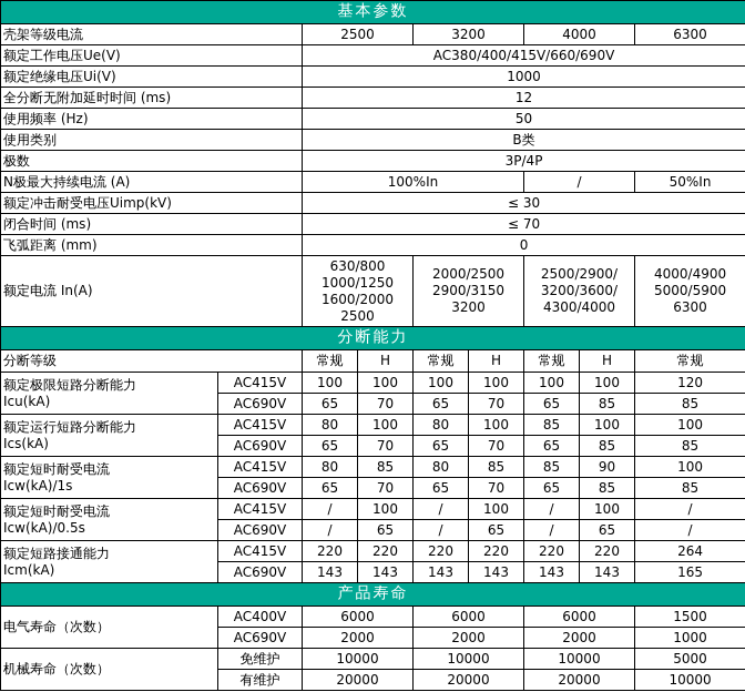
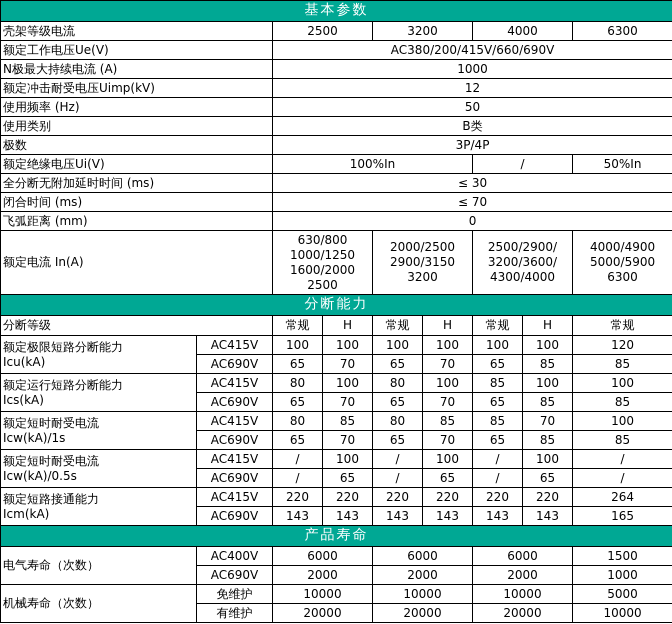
  基本参数
  壳架等级电流	2500	3200	4000	6300
- 额定工作电压Ue(V)	AC380/400/415V/660/690V
+ 额定工作电压Ue(V)	AC380/200/415V/660/690V
- 额定绝缘电压Ui(V)	1000
+ N极最大持续电流 (A)	1000
- 全分断无附加延时时间 (ms)	12
+ 额定冲击耐受电压Uimp(kV)	12
  使用频率 (Hz)	50
  使用类别	B类
  极数	3P/4P
- N极最大持续电流 (A)	100%In	/	50%In
+ 额定绝缘电压Ui(V)	100%In	/	50%In
- 额定冲击耐受电压Uimp(kV)	≤ 30
+ 全分断无附加延时时间 (ms)	≤ 30
  闭合时间 (ms)	≤ 70
  飞弧距离 (mm)	0
  额定电流 In(A)	630/800 1000/1250 1600/2000 2500	2000/2500 2900/3150 3200	2500/2900/ 3200/3600/ 4300/4000	4000/4900 5000/5900 6300
  分断能力
  分断等级	常规	H	常规	H	常规	H	常规
  额定极限短路分断能力 Icu(kA)	AC415V	100	100	100	100	100	100	120
  AC690V	65	70	65	70	65	85	85
  额定运行短路分断能力 Ics(kA)	AC415V	80	100	80	100	85	100	100
  AC690V	65	70	65	70	65	85	85
- 额定短时耐受电流 Icw(kA)/1s	AC415V	80	85	80	85	85	90	100
+ 额定短时耐受电流 Icw(kA)/1s	AC415V	80	85	80	85	85	70	100
  AC690V	65	70	65	70	65	85	85
  额定短时耐受电流 Icw(kA)/0.5s	AC415V	/	100	/	100	/	100	/
  AC690V	/	65	/	65	/	65	/
  额定短路接通能力 Icm(kA)	AC415V	220	220	220	220	220	220	264
  AC690V	143	143	143	143	143	143	165
  产品寿命
  电气寿命（次数）	AC400V	6000	6000	6000	1500
  AC690V	2000	2000	2000	1000
  机械寿命（次数）	免维护	10000	10000	10000	5000
  有维护	20000	20000	20000	10000
